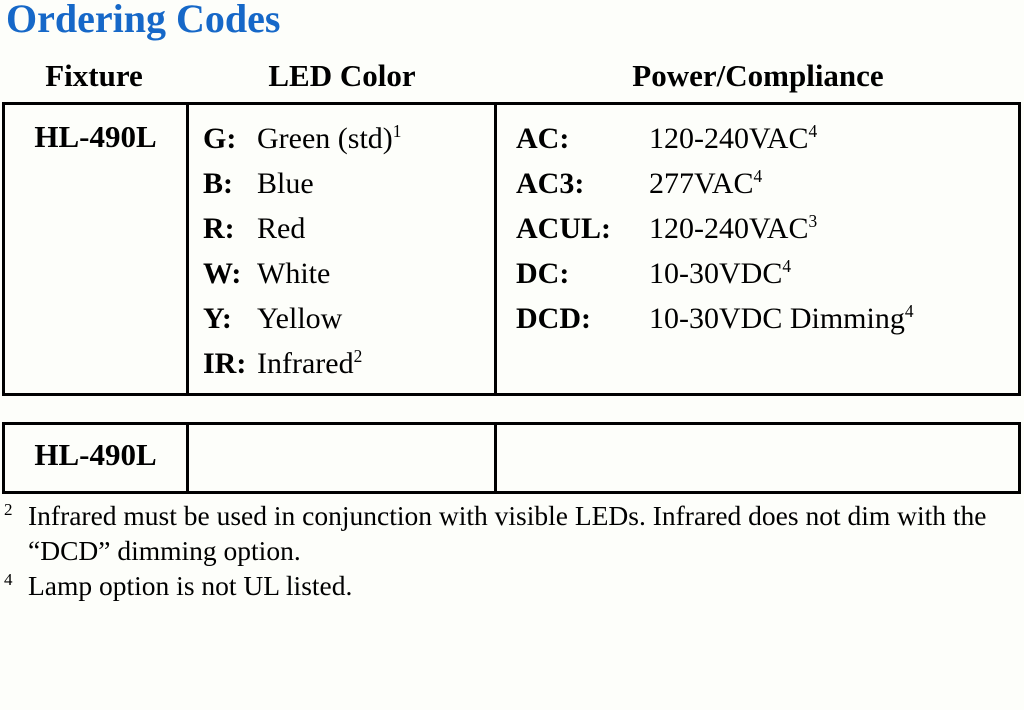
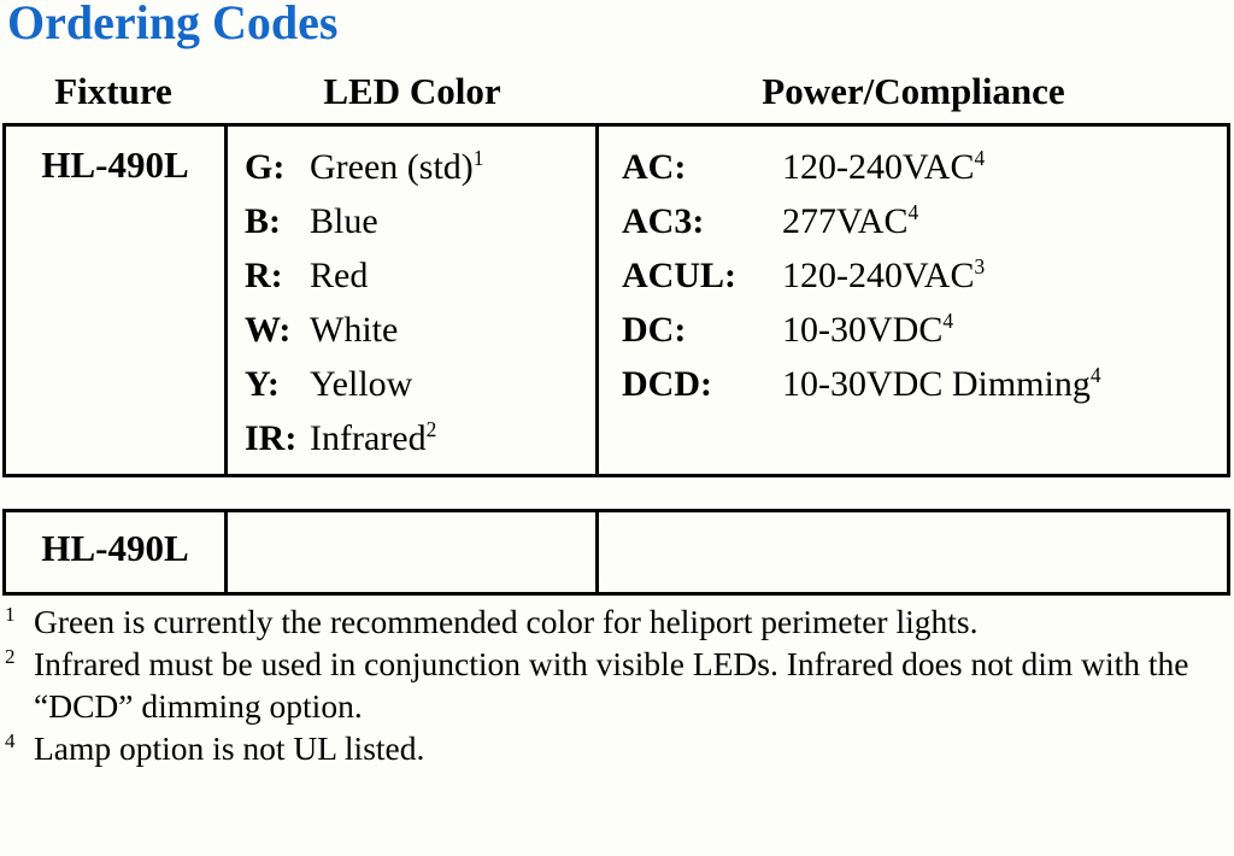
  Ordering Codes
  Fixture
  LED Color
  Power/Compliance
  HL-490L
  G:
  Green (std)1
  B:
  Blue
  R:
  Red
  W:
  White
  Y:
  Yellow
  IR:
  Infrared2
  AC:
  120-240VAC4
  AC3:
  277VAC4
  ACUL:
  120-240VAC3
  DC:
  10-30VDC4
  DCD:
  10-30VDC Dimming4
  HL-490L
+ 1
+ Green is currently the recommended color for heliport perimeter lights.
  2
  Infrared must be used in conjunction with visible LEDs. Infrared does not dim with the “DCD” dimming option.
  4
  Lamp option is not UL listed.
